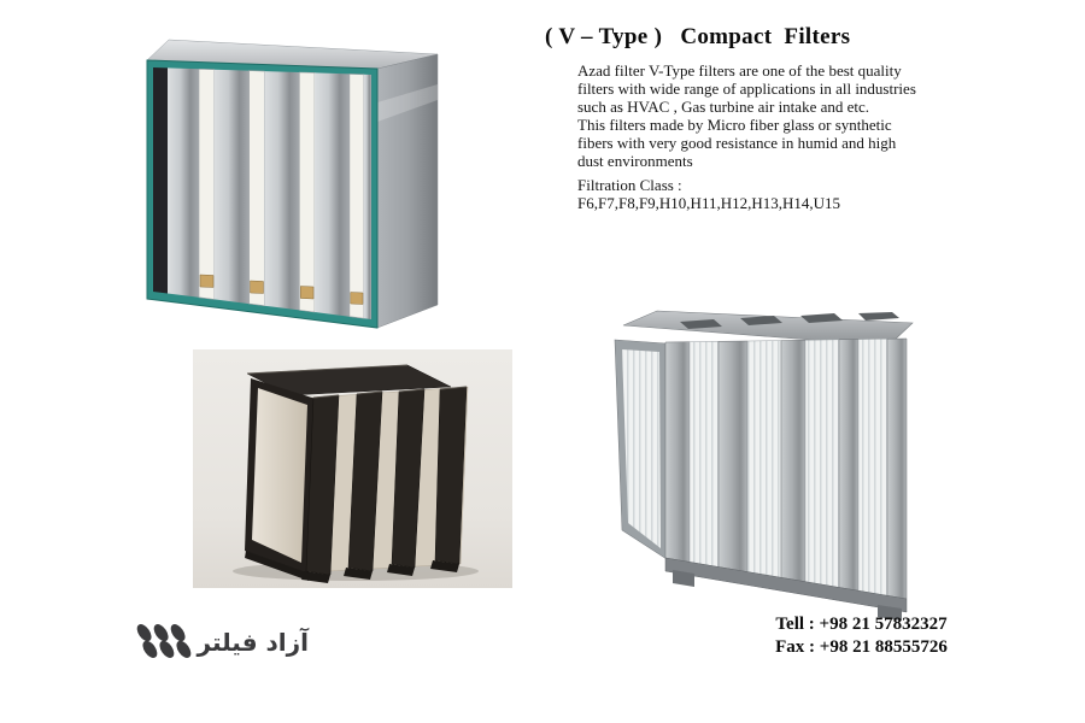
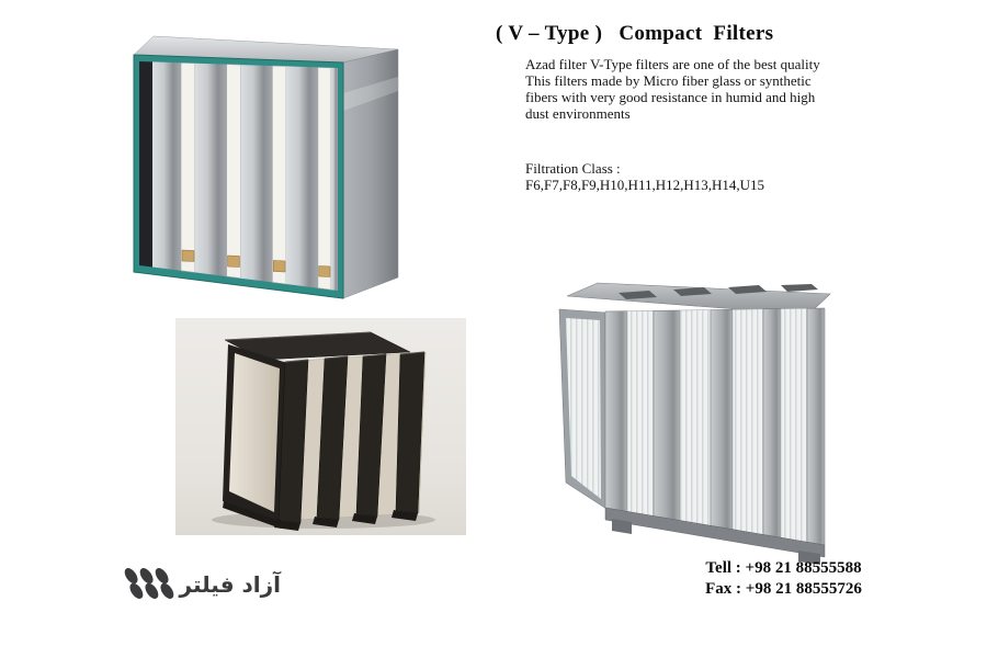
  ( V – Type ) Compact Filters
  Azad filter V-Type filters are one of the best quality
- filters with wide range of applications in all industries
- such as HVAC , Gas turbine air intake and etc.
  This filters made by Micro fiber glass or synthetic
  fibers with very good resistance in humid and high
  dust environments
  Filtration Class :
  F6,F7,F8,F9,H10,H11,H12,H13,H14,U15
- Tell : +98 21 57832327
+ Tell : +98 21 88555588
  Fax : +98 21 88555726
  آزاد فیلتر
